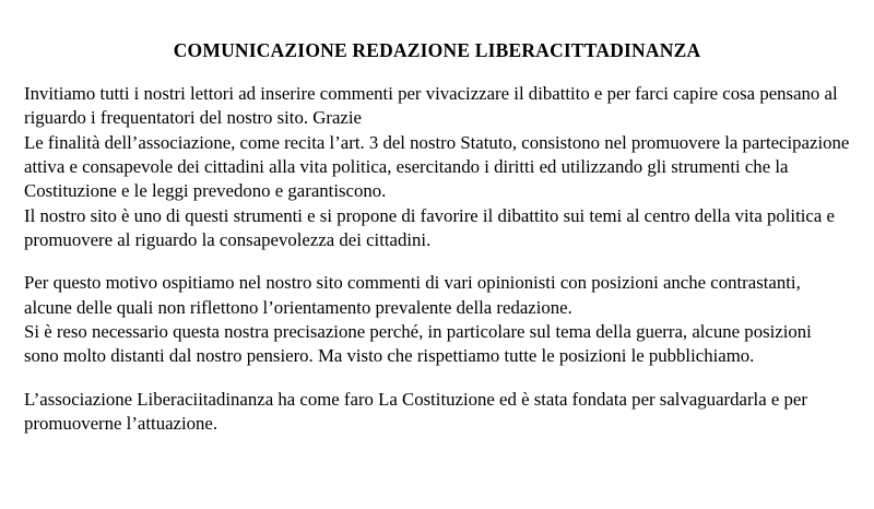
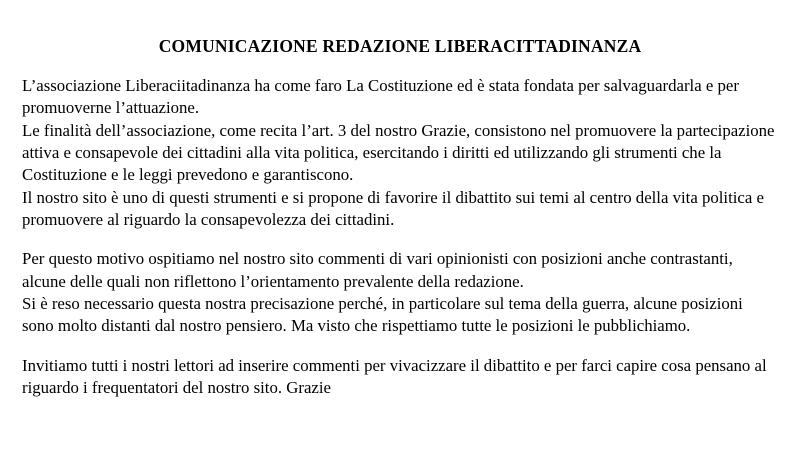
  COMUNICAZIONE REDAZIONE LIBERACITTADINANZA
- Invitiamo tutti i nostri lettori ad inserire commenti per vivacizzare il dibattito e per farci capire cosa pensano al riguardo i frequentatori del nostro sito. Grazie
+ L’associazione Liberaciitadinanza ha come faro La Costituzione ed è stata fondata per salvaguardarla e per promuoverne l’attuazione.
- Le finalità dell’associazione, come recita l’art. 3 del nostro Statuto, consistono nel promuovere la partecipazione attiva e consapevole dei cittadini alla vita politica, esercitando i diritti ed utilizzando gli strumenti che la Costituzione e le leggi prevedono e garantiscono.
+ Le finalità dell’associazione, come recita l’art. 3 del nostro Grazie, consistono nel promuovere la partecipazione attiva e consapevole dei cittadini alla vita politica, esercitando i diritti ed utilizzando gli strumenti che la Costituzione e le leggi prevedono e garantiscono.
  Il nostro sito è uno di questi strumenti e si propone di favorire il dibattito sui temi al centro della vita politica e promuovere al riguardo la consapevolezza dei cittadini.
  Per questo motivo ospitiamo nel nostro sito commenti di vari opinionisti con posizioni anche contrastanti, alcune delle quali non riflettono l’orientamento prevalente della redazione.
  Si è reso necessario questa nostra precisazione perché, in particolare sul tema della guerra, alcune posizioni sono molto distanti dal nostro pensiero. Ma visto che rispettiamo tutte le posizioni le pubblichiamo.
- L’associazione Liberaciitadinanza ha come faro La Costituzione ed è stata fondata per salvaguardarla e per promuoverne l’attuazione.
+ Invitiamo tutti i nostri lettori ad inserire commenti per vivacizzare il dibattito e per farci capire cosa pensano al riguardo i frequentatori del nostro sito. Grazie
